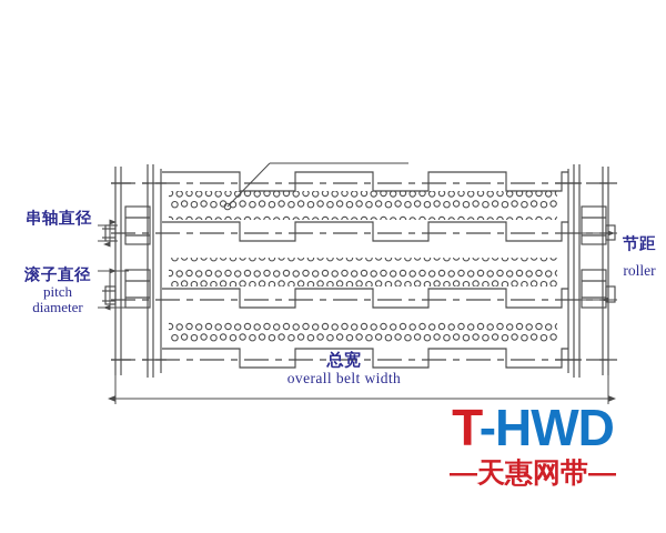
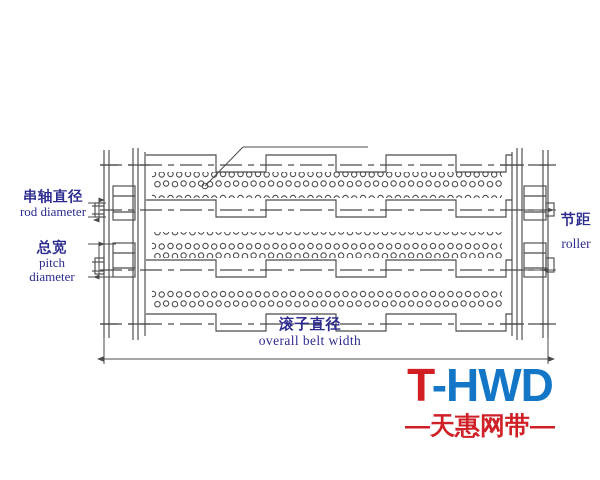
  串轴直径
+ rod diameter
- 滚子直径
+ 总宽
  pitch
  diameter
  节距
  roller
- 总宽
+ 滚子直径
  overall belt width
  T-HWD
  —天惠网带—
